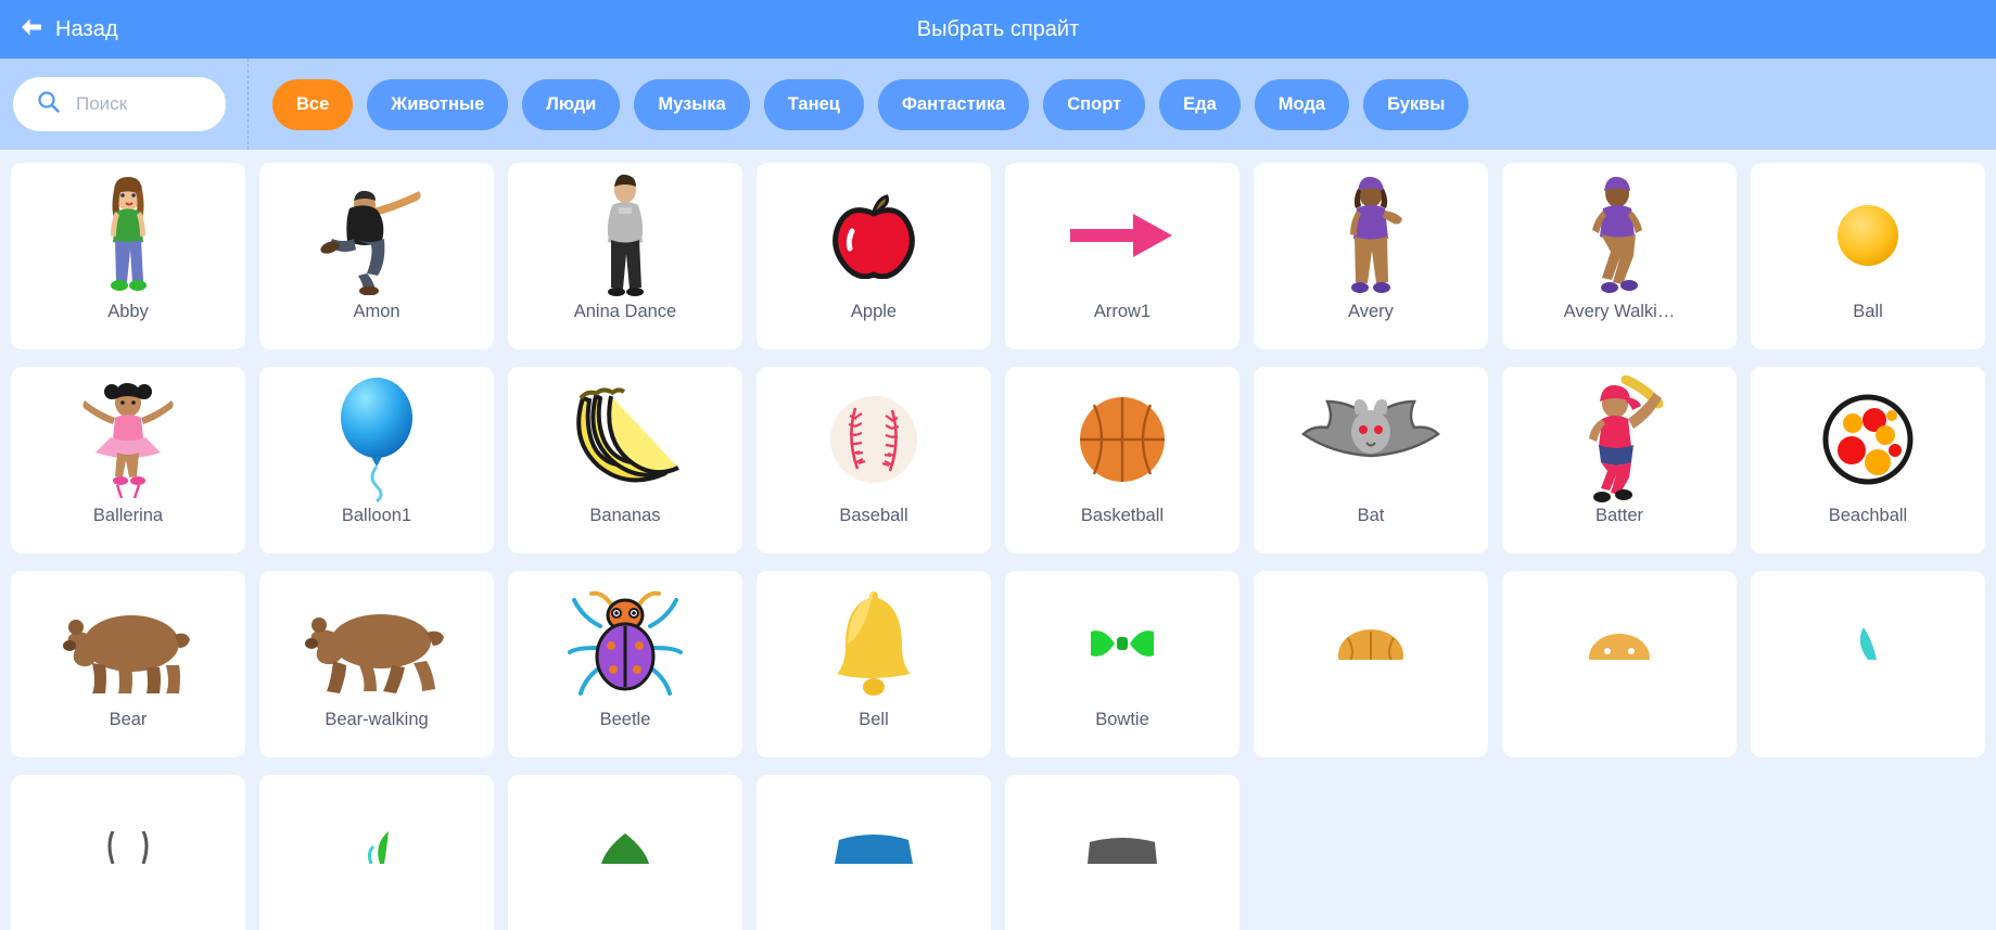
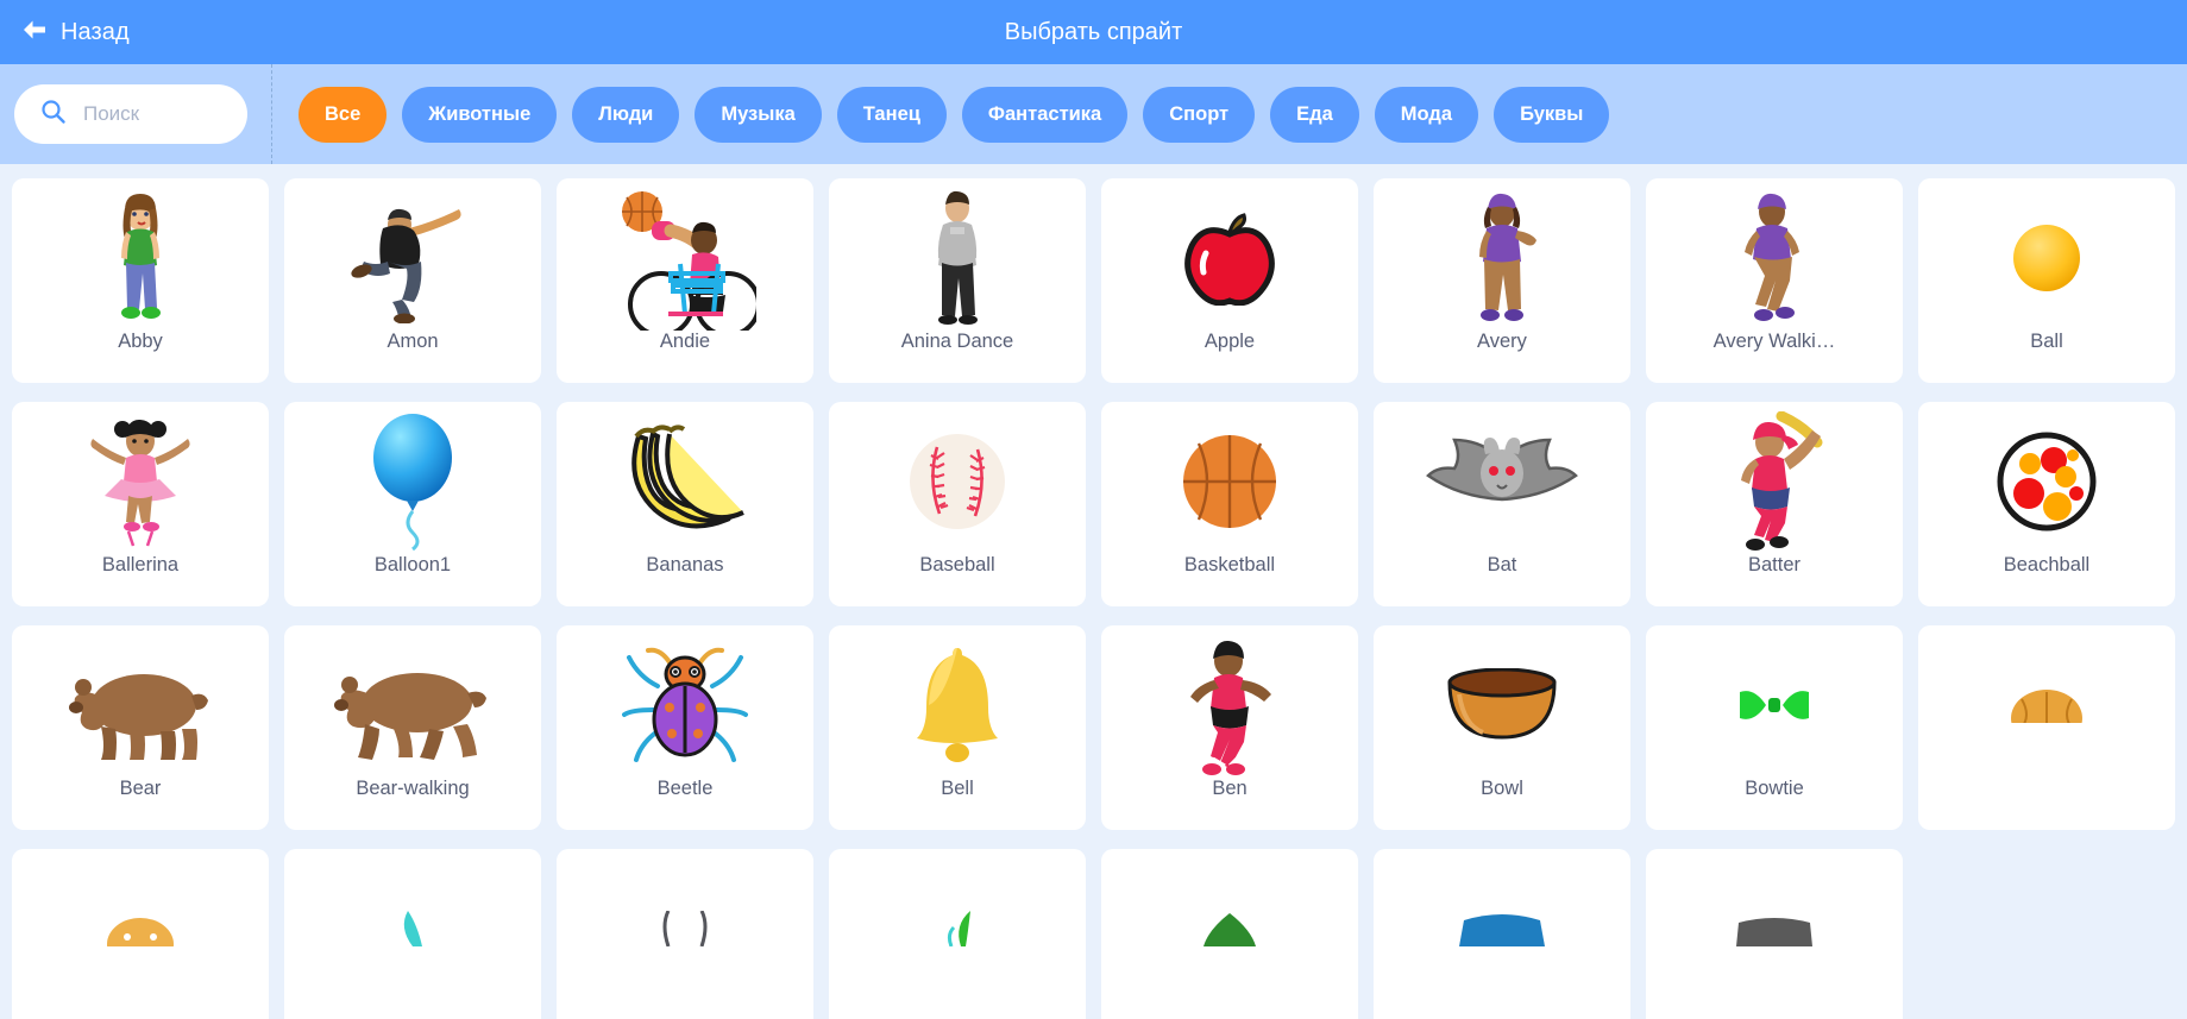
  Назад
  Выбрать спрайт
  Поиск
  Все
  Животные
  Люди
  Музыка
  Танец
  Фантастика
  Спорт
  Еда
  Мода
  Буквы
  Abby
  Amon
+ Andie
  Anina Dance
  Apple
- Arrow1
  Avery
  Avery Walki…
  Ball
  Ballerina
  Balloon1
  Bananas
  Baseball
  Basketball
  Bat
  Batter
  Beachball
  Bear
  Bear-walking
  Beetle
  Bell
+ Ben
+ Bowl
  Bowtie
